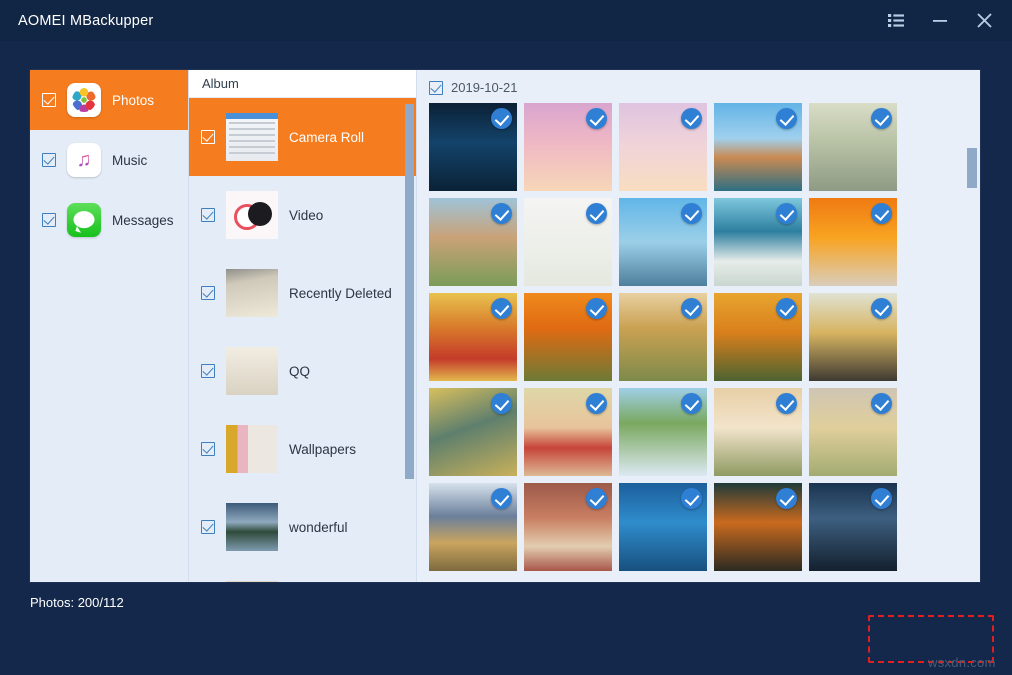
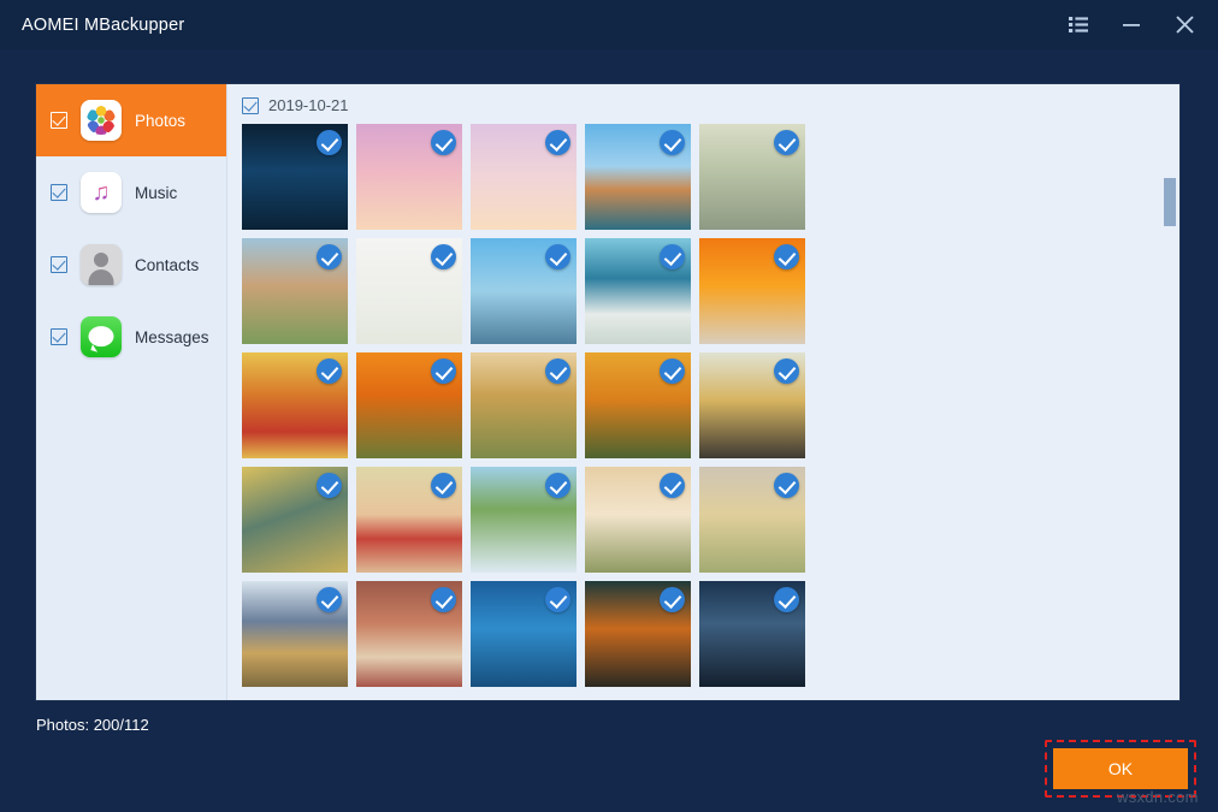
  AOMEI MBackupper
  Photos
  Music
+ Contacts
  Messages
- Album
- Camera Roll
- Video
- Recently Deleted
- QQ
- Wallpapers
- wonderful
  2019-10-21
  Photos: 200/112
+ OK
  wsxdn.com
